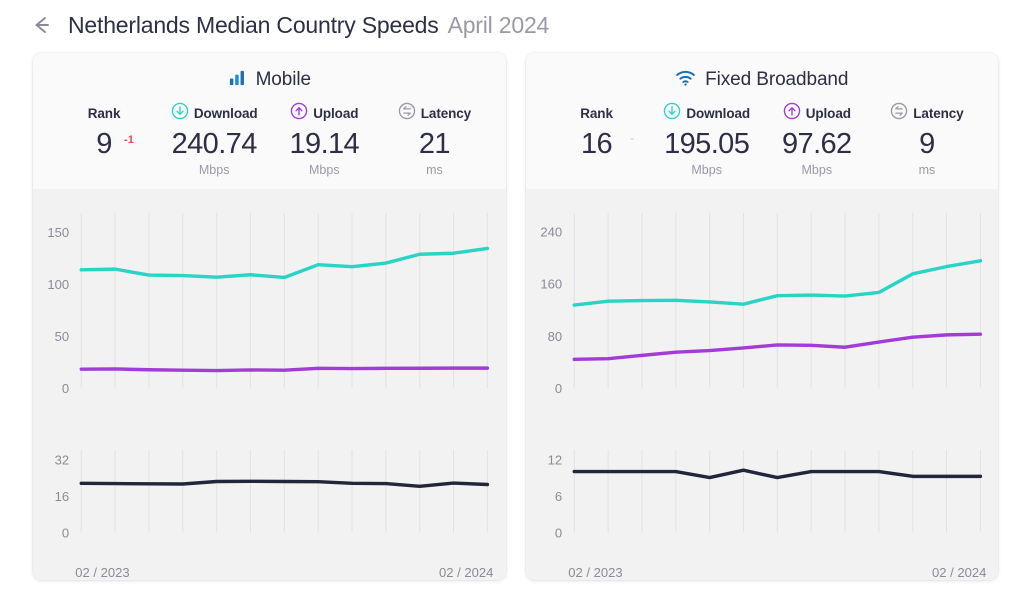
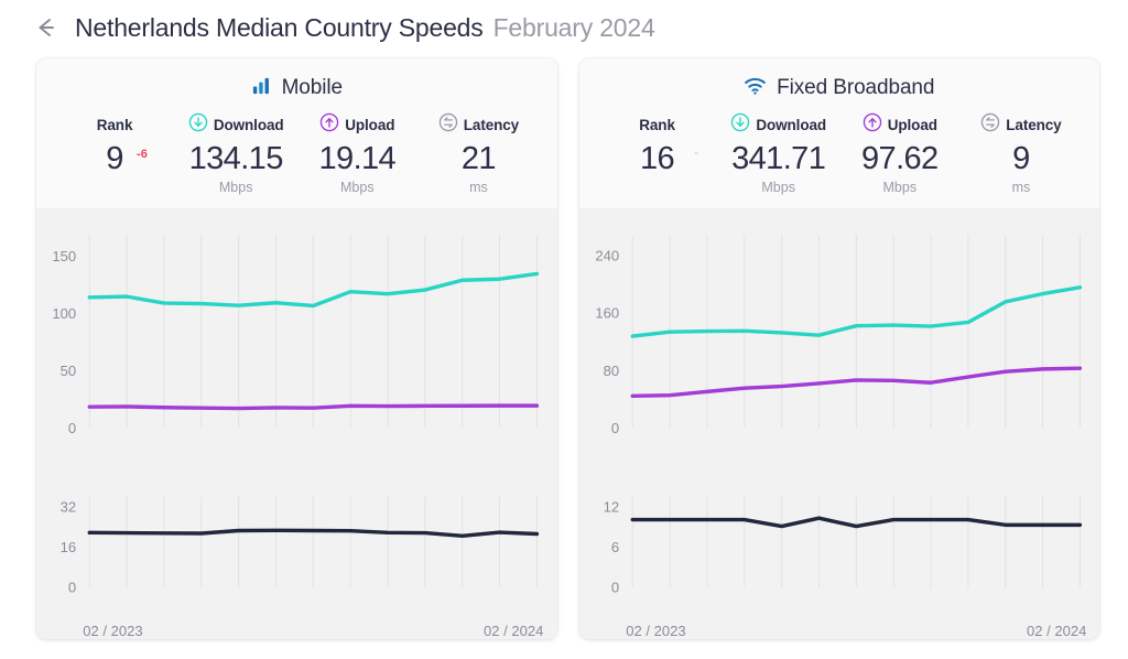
  Netherlands Median Country Speeds
- April 2024
+ February 2024
  Mobile
  Rank
  9
- -1
+ -6
  Download
- 240.74
+ 134.15
  Mbps
  Upload
  19.14
  Mbps
  Latency
  21
  ms
  0
  50
  100
  150
  0
  16
  32
  02 / 2023
  02 / 2024
  Fixed Broadband
  Rank
  16
  -
  Download
- 195.05
+ 341.71
  Mbps
  Upload
  97.62
  Mbps
  Latency
  9
  ms
  0
  80
  160
  240
  0
  6
  12
  02 / 2023
  02 / 2024
